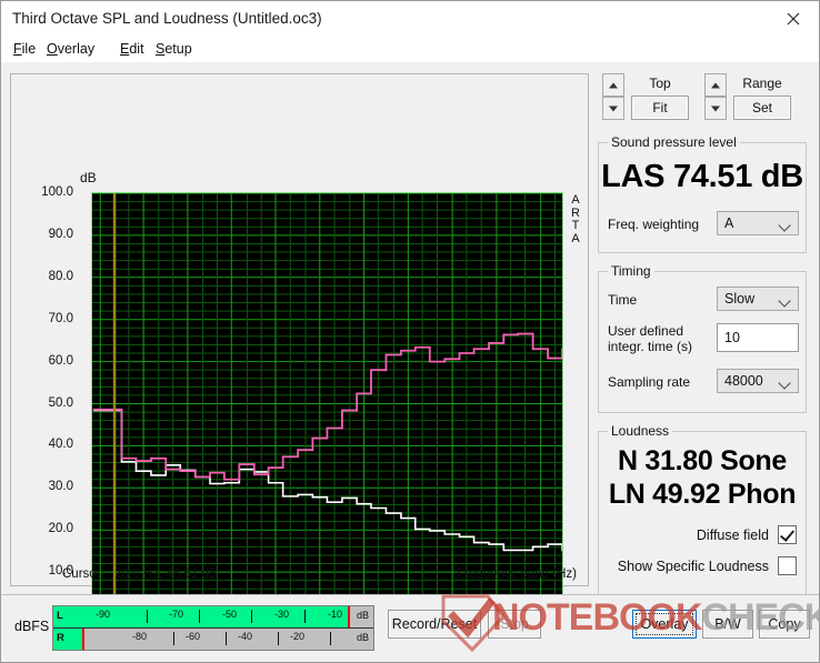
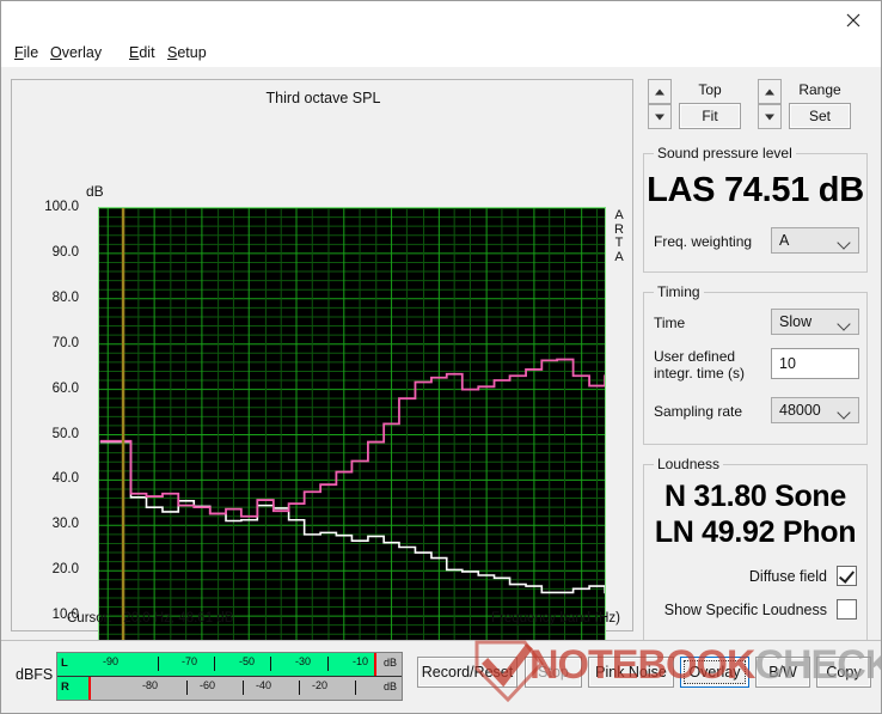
- Third Octave SPL and Loudness (Untitled.oc3)
  File
  Overlay
  Edit
  Setup
+ Third octave SPL
  dB
  10.0
  20.0
  30.0
  40.0
  50.0
  60.0
  70.0
  80.0
  90.0
  100.0
  A
  R
  T
  A
  Cursor: 20.0 Hz, 48.61 dB
  Frequency band (Hz)
  Top
  Fit
  Range
  Set
  Sound pressure level
  LAS 74.51 dB
  Freq. weighting
  A
  Timing
  Time
  Slow
  User defined
  integr. time (s)
  10
  Sampling rate
  48000
  Loudness
  N 31.80 Sone
  LN 49.92 Phon
  Diffuse field
  Show Specific Loudness
  dBFS
  L
  -90
  -70
  -50
  -30
  -10
  dB
  R
  -80
  -60
  -40
  -20
  dB
  Record/Reset
  Stop
+ Pink Noise
  Overlay
  B/W
  Copy
  NOTEBOOKCHECK
